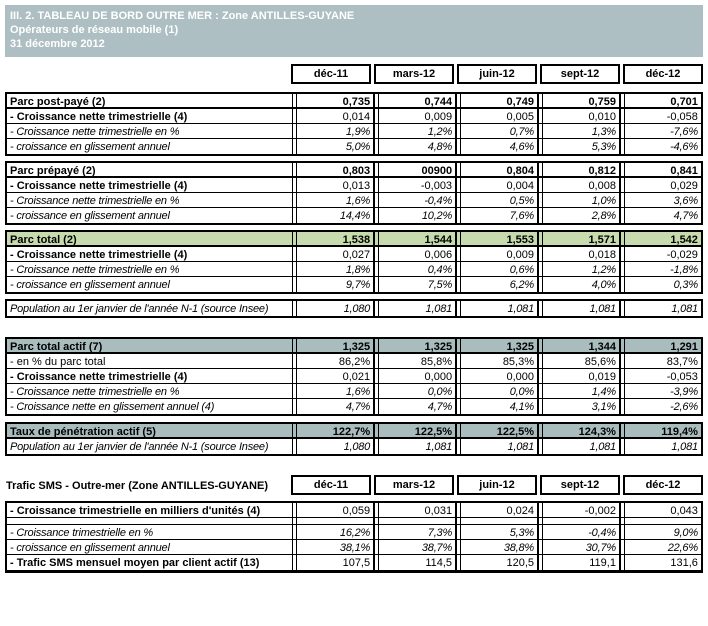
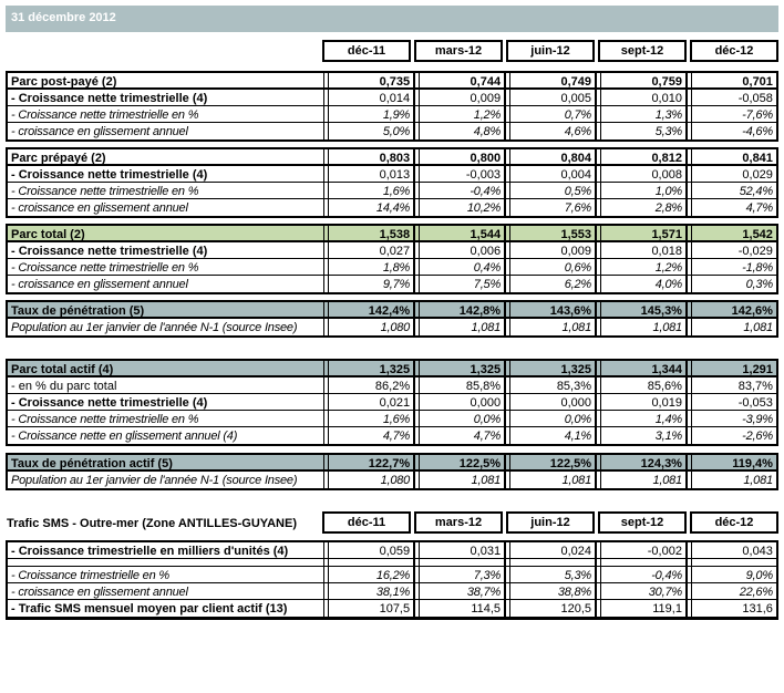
- III. 2. TABLEAU DE BORD OUTRE MER : Zone ANTILLES-GUYANE
- Opérateurs de réseau mobile (1)
  31 décembre 2012
  déc-11
  mars-12
  juin-12
  sept-12
  déc-12
  Parc post-payé (2)
  0,735
  0,744
  0,749
  0,759
  0,701
  - Croissance nette trimestrielle (4)
  0,014
  0,009
  0,005
  0,010
  -0,058
  - Croissance nette trimestrielle en %
  1,9%
  1,2%
  0,7%
  1,3%
  -7,6%
  - croissance en glissement annuel
  5,0%
  4,8%
  4,6%
  5,3%
  -4,6%
  Parc prépayé (2)
  0,803
- 00900
+ 0,800
  0,804
  0,812
  0,841
  - Croissance nette trimestrielle (4)
  0,013
  -0,003
  0,004
  0,008
  0,029
  - Croissance nette trimestrielle en %
  1,6%
  -0,4%
  0,5%
  1,0%
- 3,6%
+ 52,4%
  - croissance en glissement annuel
  14,4%
  10,2%
  7,6%
  2,8%
  4,7%
  Parc total (2)
  1,538
  1,544
  1,553
  1,571
  1,542
  - Croissance nette trimestrielle (4)
  0,027
  0,006
  0,009
  0,018
  -0,029
  - Croissance nette trimestrielle en %
  1,8%
  0,4%
  0,6%
  1,2%
  -1,8%
  - croissance en glissement annuel
  9,7%
  7,5%
  6,2%
  4,0%
  0,3%
+ Taux de pénétration (5)
+ 142,4%
+ 142,8%
+ 143,6%
+ 145,3%
+ 142,6%
  Population au 1er janvier de l'année N-1 (source Insee)
  1,080
  1,081
  1,081
  1,081
  1,081
- Parc total actif (7)
+ Parc total actif (4)
  1,325
  1,325
  1,325
  1,344
  1,291
  - en % du parc total
  86,2%
  85,8%
  85,3%
  85,6%
  83,7%
  - Croissance nette trimestrielle (4)
  0,021
  0,000
  0,000
  0,019
  -0,053
  - Croissance nette trimestrielle en %
  1,6%
  0,0%
  0,0%
  1,4%
  -3,9%
  - Croissance nette en glissement annuel (4)
  4,7%
  4,7%
  4,1%
  3,1%
  -2,6%
  Taux de pénétration actif (5)
  122,7%
  122,5%
  122,5%
  124,3%
  119,4%
  Population au 1er janvier de l'année N-1 (source Insee)
  1,080
  1,081
  1,081
  1,081
  1,081
  Trafic SMS - Outre-mer (Zone ANTILLES-GUYANE)
  déc-11
  mars-12
  juin-12
  sept-12
  déc-12
  - Croissance trimestrielle en milliers d'unités (4)
  0,059
  0,031
  0,024
  -0,002
  0,043
  - Croissance trimestrielle en %
  16,2%
  7,3%
  5,3%
  -0,4%
  9,0%
  - croissance en glissement annuel
  38,1%
  38,7%
  38,8%
  30,7%
  22,6%
  - Trafic SMS mensuel moyen par client actif (13)
  107,5
  114,5
  120,5
  119,1
  131,6
